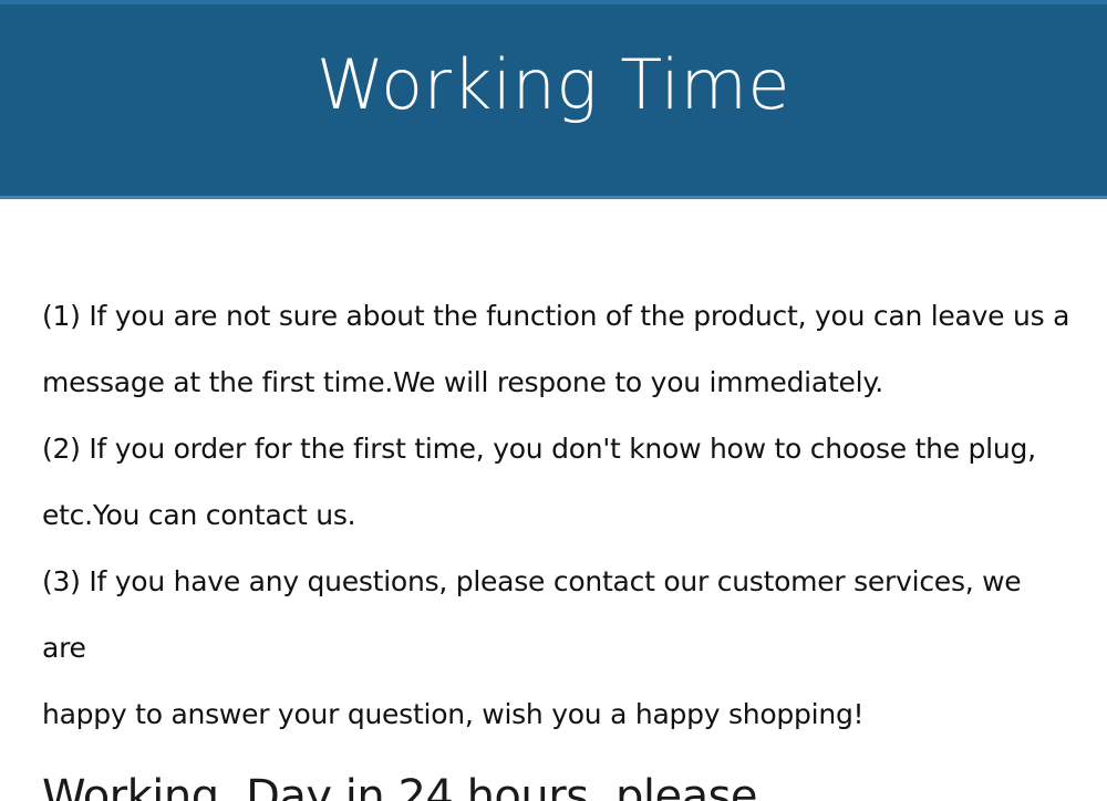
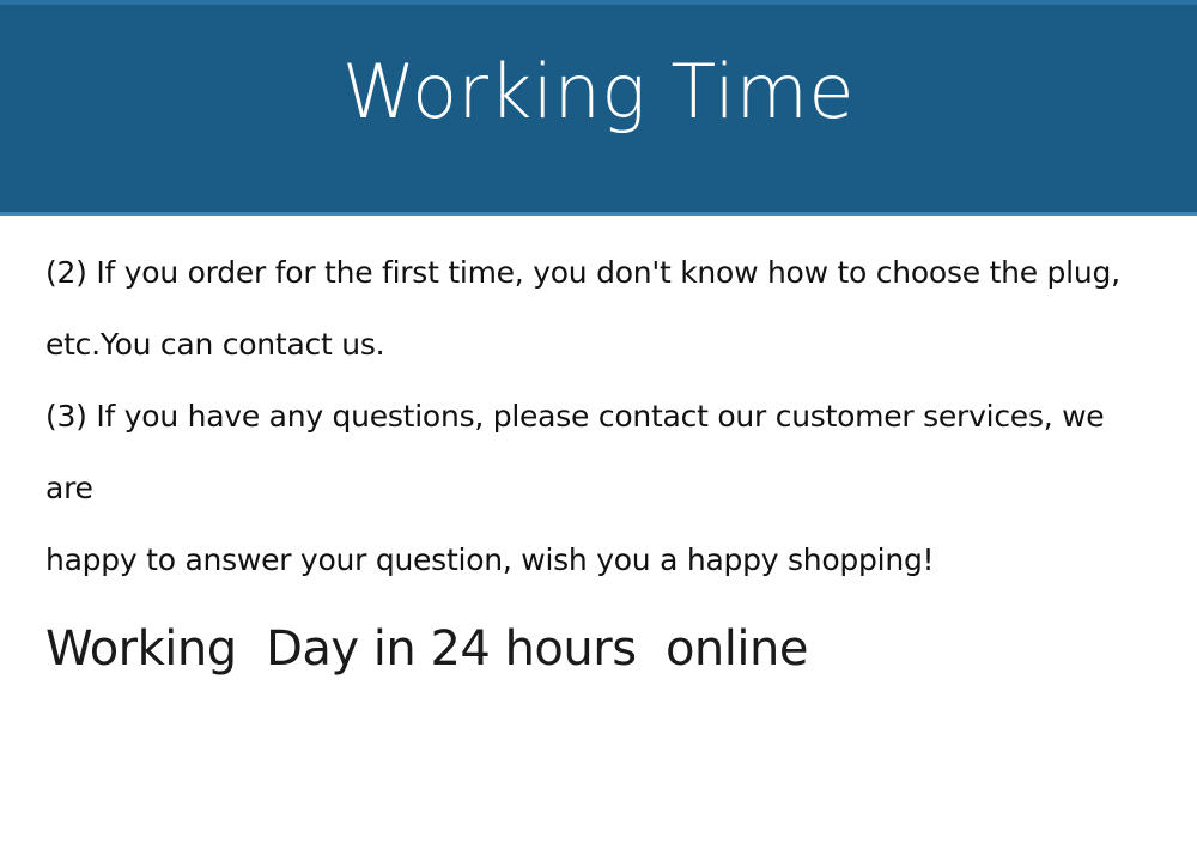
  Working Time
- (1) If you are not sure about the function of the product, you can leave us a
- message at the first time.We will respone to you immediately.
  (2) If you order for the first time, you don't know how to choose the plug,
  etc.You can contact us.
  (3) If you have any questions, please contact our customer services, we are
  happy to answer your question, wish you a happy shopping!
- Working Day in 24 hours please
+ Working Day in 24 hours online
